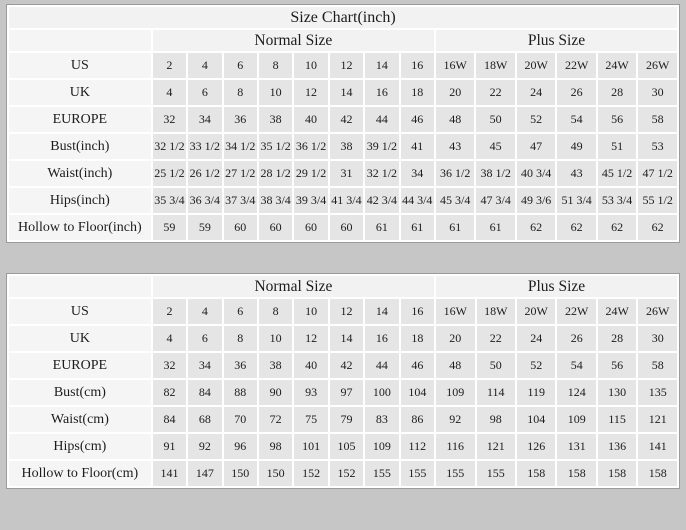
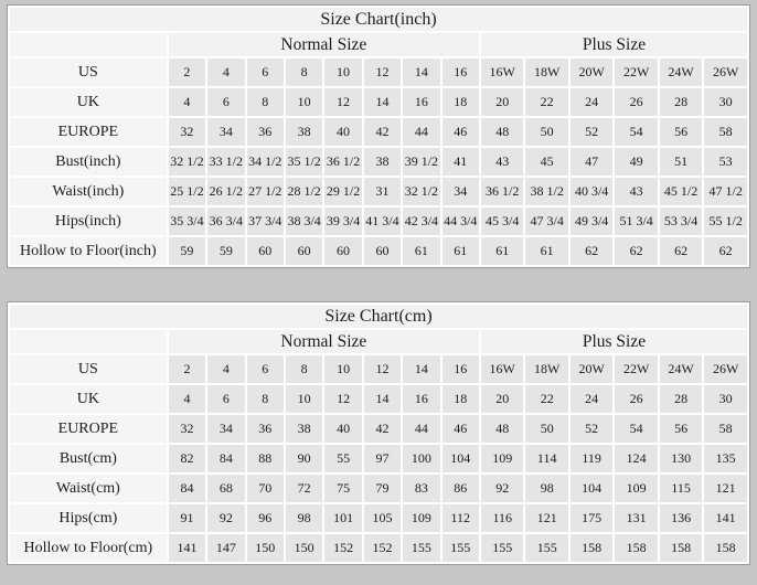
  Size Chart(inch)
  	Normal Size	Plus Size
  US	2	4	6	8	10	12	14	16	16W	18W	20W	22W	24W	26W
  UK	4	6	8	10	12	14	16	18	20	22	24	26	28	30
  EUROPE	32	34	36	38	40	42	44	46	48	50	52	54	56	58
  Bust(inch)	32 1/2	33 1/2	34 1/2	35 1/2	36 1/2	38	39 1/2	41	43	45	47	49	51	53
  Waist(inch)	25 1/2	26 1/2	27 1/2	28 1/2	29 1/2	31	32 1/2	34	36 1/2	38 1/2	40 3/4	43	45 1/2	47 1/2
- Hips(inch)	35 3/4	36 3/4	37 3/4	38 3/4	39 3/4	41 3/4	42 3/4	44 3/4	45 3/4	47 3/4	49 3/6	51 3/4	53 3/4	55 1/2
+ Hips(inch)	35 3/4	36 3/4	37 3/4	38 3/4	39 3/4	41 3/4	42 3/4	44 3/4	45 3/4	47 3/4	49 3/4	51 3/4	53 3/4	55 1/2
  Hollow to Floor(inch)	59	59	60	60	60	60	61	61	61	61	62	62	62	62
+ Size Chart(cm)
  	Normal Size	Plus Size
  US	2	4	6	8	10	12	14	16	16W	18W	20W	22W	24W	26W
  UK	4	6	8	10	12	14	16	18	20	22	24	26	28	30
  EUROPE	32	34	36	38	40	42	44	46	48	50	52	54	56	58
- Bust(cm)	82	84	88	90	93	97	100	104	109	114	119	124	130	135
+ Bust(cm)	82	84	88	90	55	97	100	104	109	114	119	124	130	135
  Waist(cm)	84	68	70	72	75	79	83	86	92	98	104	109	115	121
- Hips(cm)	91	92	96	98	101	105	109	112	116	121	126	131	136	141
+ Hips(cm)	91	92	96	98	101	105	109	112	116	121	175	131	136	141
  Hollow to Floor(cm)	141	147	150	150	152	152	155	155	155	155	158	158	158	158
